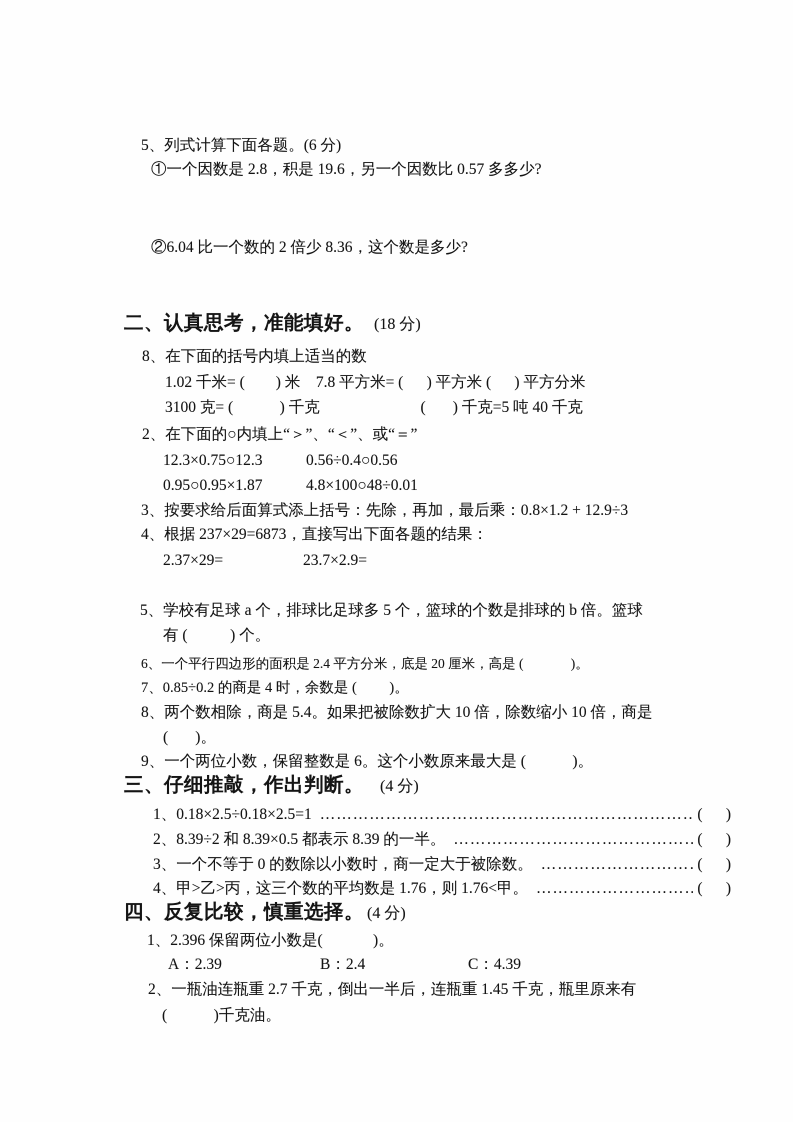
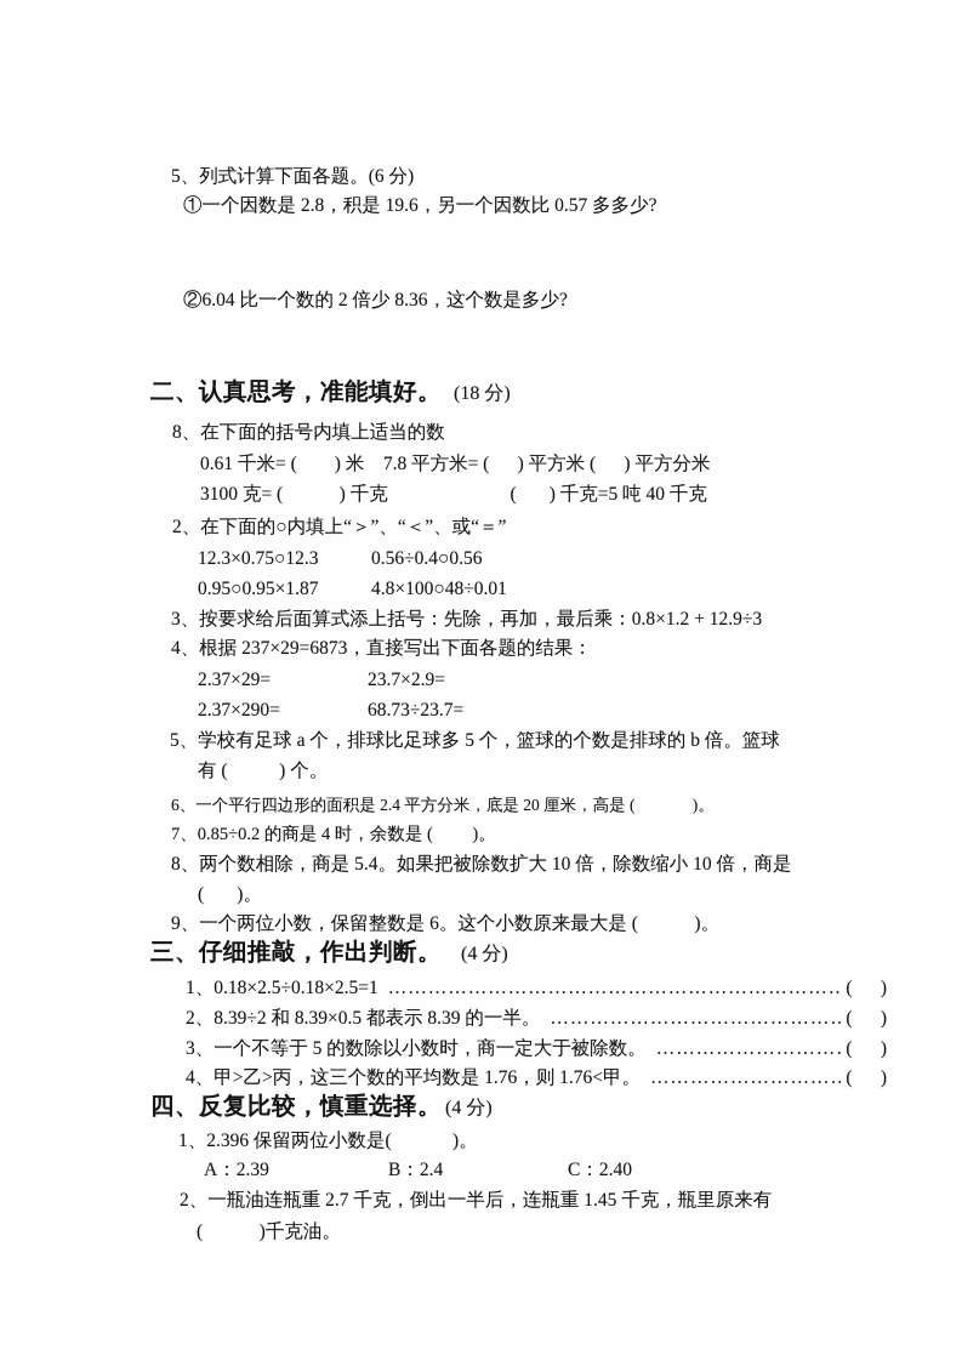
  5、列式计算下面各题。(6 分)
  ①一个因数是 2.8，积是 19.6，另一个因数比 0.57 多多少?
  ②6.04 比一个数的 2 倍少 8.36，这个数是多少?
  二、认真思考，准能填好。 (18 分)
  8、在下面的括号内填上适当的数
- 1.02 千米= ( ) 米 7.8 平方米= ( ) 平方米 ( ) 平方分米
+ 0.61 千米= ( ) 米 7.8 平方米= ( ) 平方米 ( ) 平方分米
  3100 克= ( ) 千克 ( ) 千克=5 吨 40 千克
  2、在下面的○内填上“＞”、“＜”、或“＝”
  12.3×0.75○12.3 0.56÷0.4○0.56
  0.95○0.95×1.87 4.8×100○48÷0.01
  3、按要求给后面算式添上括号：先除，再加，最后乘：0.8×1.2 + 12.9÷3
  4、根据 237×29=6873，直接写出下面各题的结果：
  2.37×29= 23.7×2.9=
+ 2.37×290= 68.73÷23.7=
  5、学校有足球 a 个，排球比足球多 5 个，篮球的个数是排球的 b 倍。篮球
  有 ( ) 个。
  6、一个平行四边形的面积是 2.4 平方分米，底是 20 厘米，高是 ( )。
  7、0.85÷0.2 的商是 4 时，余数是 ( )。
  8、两个数相除，商是 5.4。如果把被除数扩大 10 倍，除数缩小 10 倍，商是
  ( )。
  9、一个两位小数，保留整数是 6。这个小数原来最大是 ( )。
  三、仔细推敲，作出判断。 (4 分)
  1、0.18×2.5÷0.18×2.5=1
  ( )
  2、8.39÷2 和 8.39×0.5 都表示 8.39 的一半。
  ( )
- 3、一个不等于 0 的数除以小数时，商一定大于被除数。
+ 3、一个不等于 5 的数除以小数时，商一定大于被除数。
  ( )
  4、甲>乙>丙，这三个数的平均数是 1.76，则 1.76<甲。
  ( )
  四、反复比较，慎重选择。 (4 分)
  1、2.396 保留两位小数是( )。
- A：2.39 B：2.4 C：4.39
+ A：2.39 B：2.4 C：2.40
  2、一瓶油连瓶重 2.7 千克，倒出一半后，连瓶重 1.45 千克，瓶里原来有
  ( )千克油。
